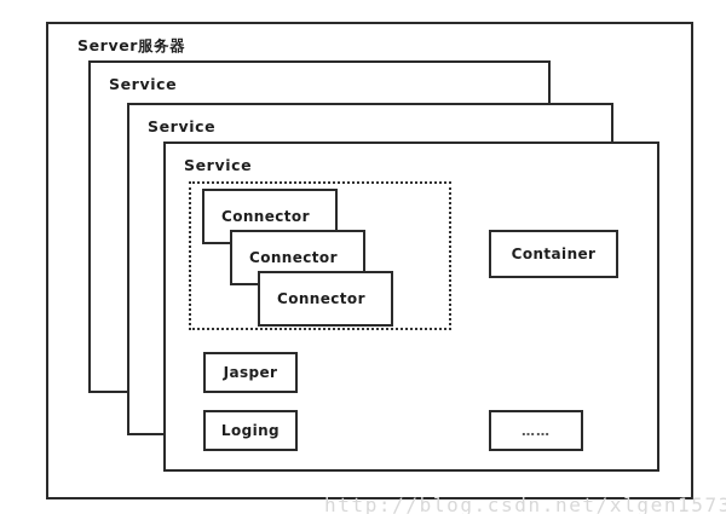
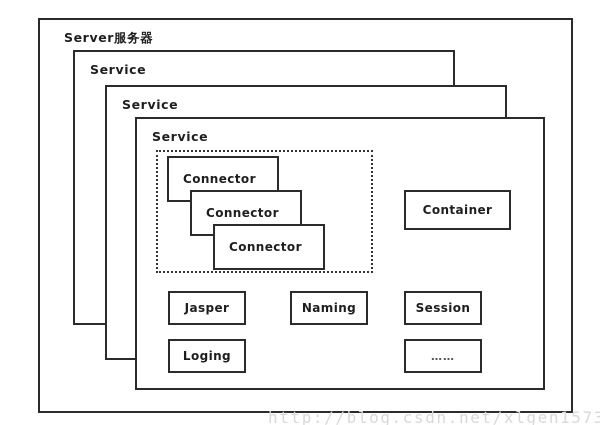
  Server服务器
  Service
  Service
  Service
  Connector
  Connector
  Connector
  Container
  Jasper
+ Naming
+ Session
  Loging
  ……
  http://blog.csdn.net/xlgen1573
